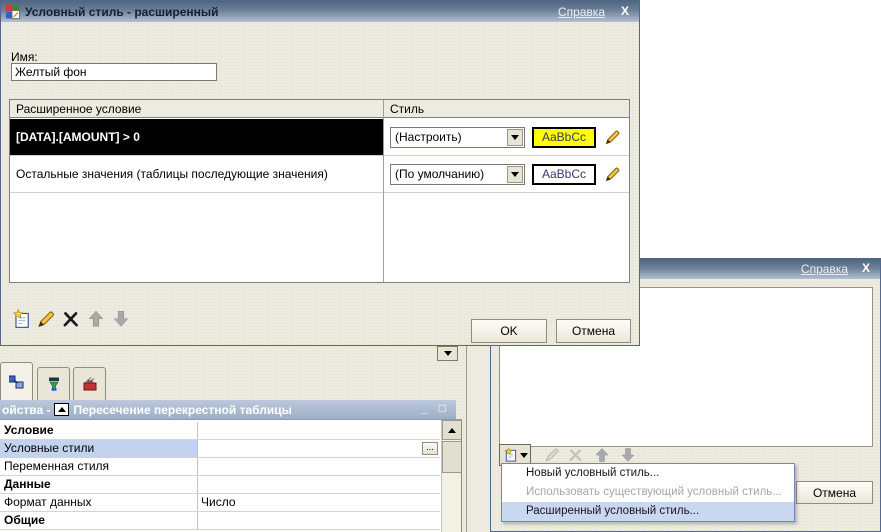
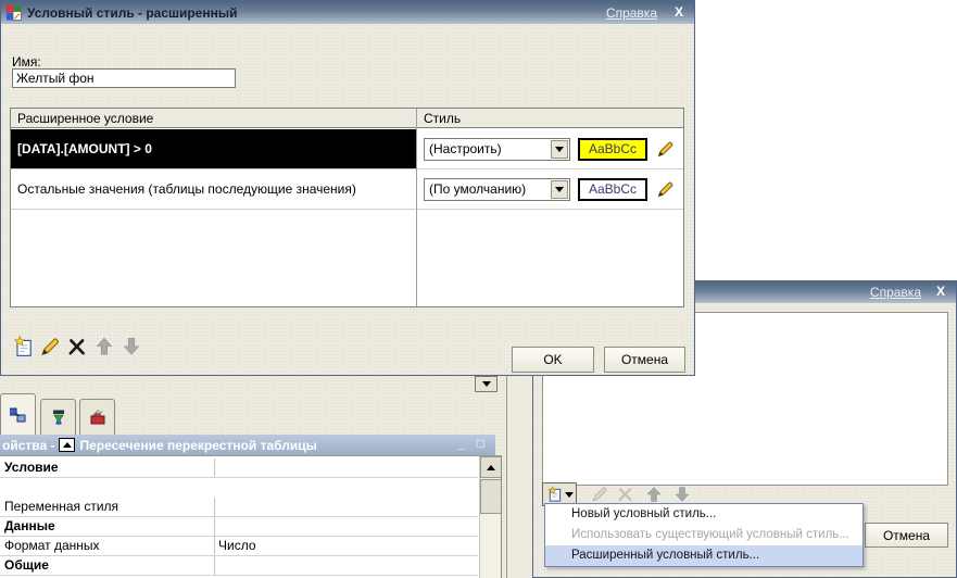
  ойства -
  Пересечение перекрестной таблицы
  _
  □
  Условие
- Условные стили
- ...
  Переменная стиля
  Данные
  Формат данных
  Число
  Общие
  Справка
  X
  Отмена
  Новый условный стиль...
  Использовать существующий условный стиль...
  Расширенный условный стиль...
  Условный стиль - расширенный
  Справка
  X
  Имя:
  Желтый фон
  Расширенное условие
  Стиль
  [DATA].[AMOUNT] > 0
  (Настроить)
  AaBbCc
  Остальные значения (таблицы последующие значения)
  (По умолчанию)
  AaBbCc
  OK
  Отмена
